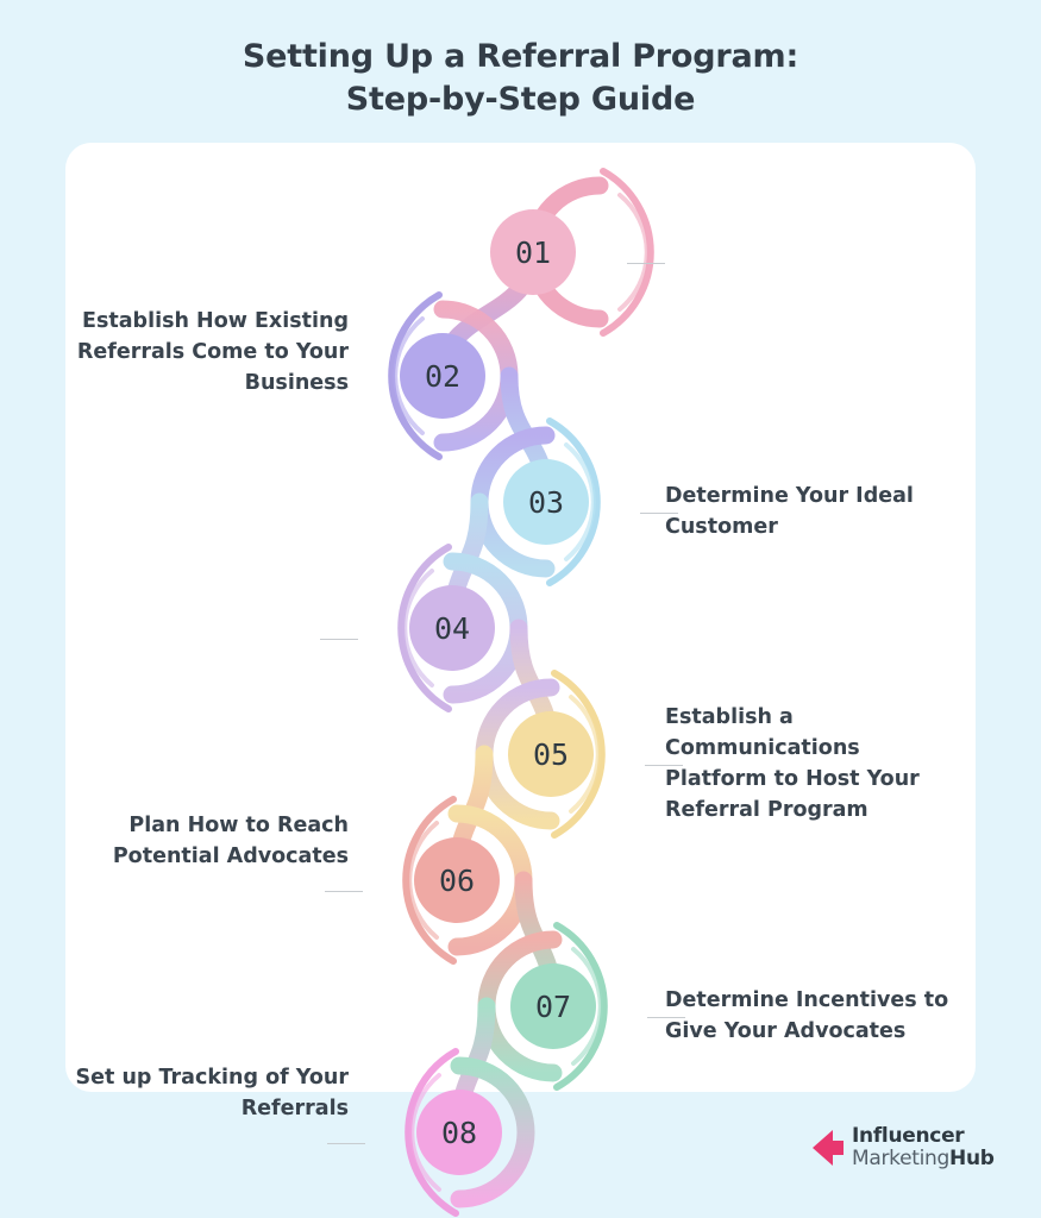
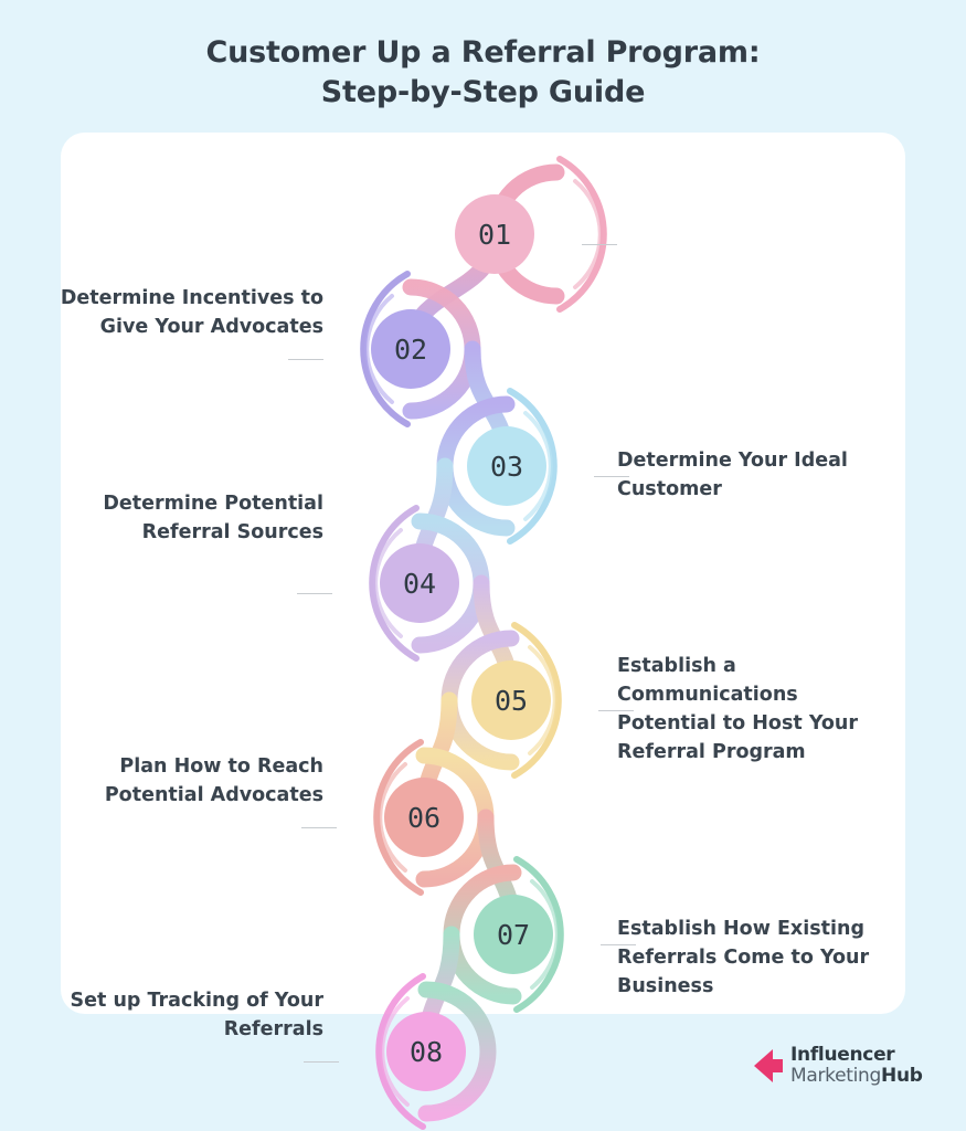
- Setting Up a Referral Program:
+ Customer Up a Referral Program:
  Step-by-Step Guide
  01
  02
  03
  04
  05
  06
  07
  08
- Establish How Existing Referrals Come to Your Business
+ Determine Incentives to Give Your Advocates
  Determine Your Ideal Customer
+ Determine Potential Referral Sources
- Establish a Communications Platform to Host Your Referral Program
+ Establish a Communications Potential to Host Your Referral Program
  Plan How to Reach Potential Advocates
- Determine Incentives to Give Your Advocates
+ Establish How Existing Referrals Come to Your Business
  Set up Tracking of Your Referrals
  Influencer
  MarketingHub
